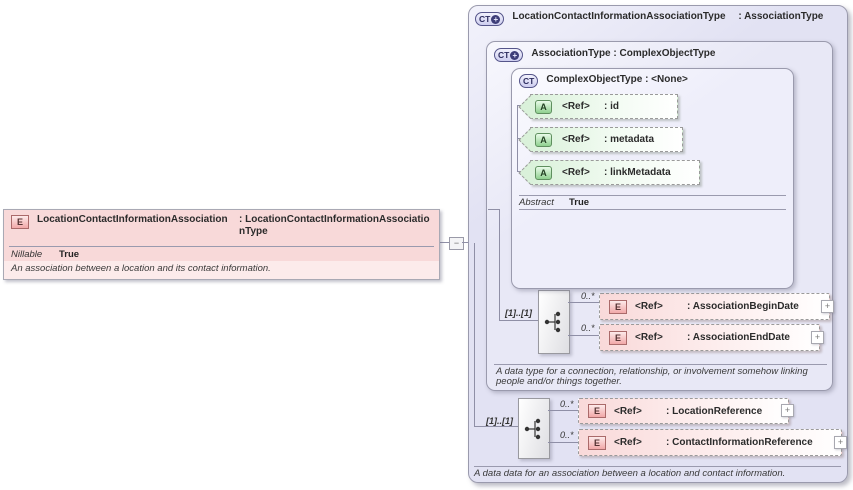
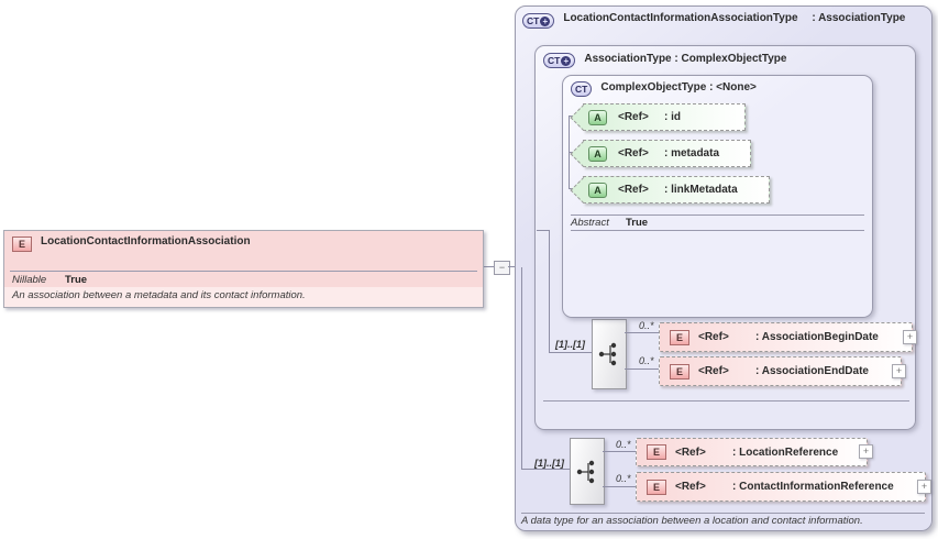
  −
  E
  LocationContactInformationAssociation
- : LocationContactInformationAssociationType
  Nillable
  True
- An association between a location and its contact information.
+ An association between a metadata and its contact information.
  CT
  +
  LocationContactInformationAssociationType
  : AssociationType
  [1]..[1]
  0..*
  0..*
  E
  <Ref>
  : LocationReference
  +
  E
  <Ref>
  : ContactInformationReference
  +
- A data data for an association between a location and contact information.
+ A data type for an association between a location and contact information.
  CT
  +
  AssociationType : ComplexObjectType
  [1]..[1]
  0..*
  0..*
  E
  <Ref>
  : AssociationBeginDate
  +
  E
  <Ref>
  : AssociationEndDate
  +
- A data type for a connection, relationship, or involvement somehow linking
- people and/or things together.
  CT
  ComplexObjectType : <None>
  A
  <Ref>
  : id
  A
  <Ref>
  : metadata
  A
  <Ref>
  : linkMetadata
  Abstract
  True
